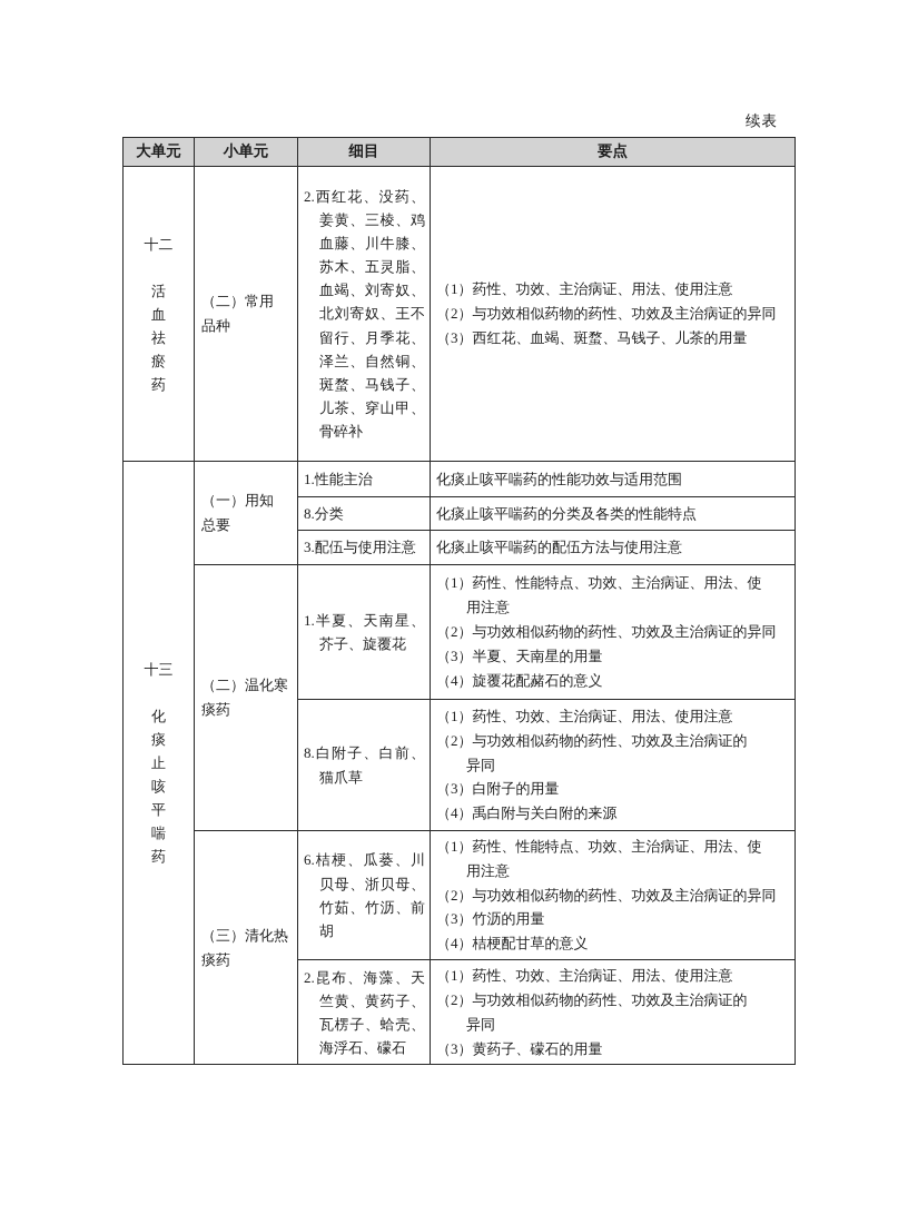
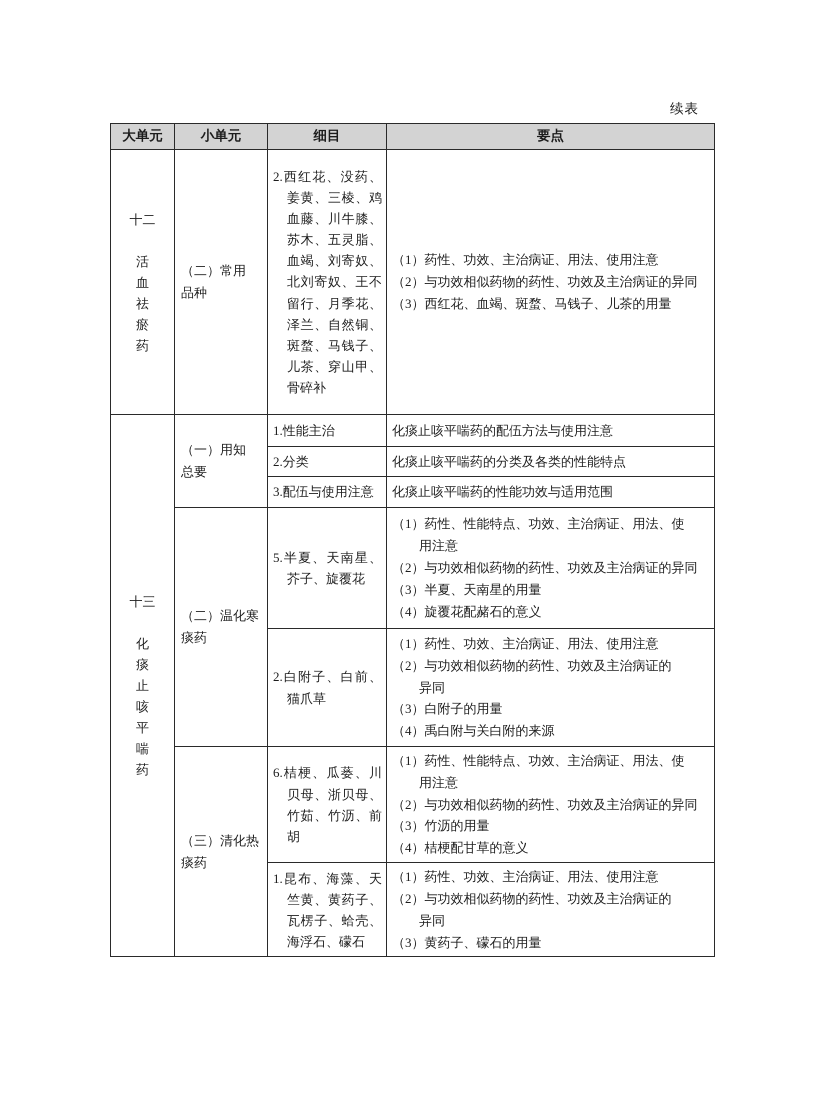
  续表
  大单元	小单元	细目	要点
  十二 活血祛瘀药	（二）常用 品种	2.西红花、没药、姜黄、三棱、鸡血藤、川牛膝、苏木、五灵脂、血竭、刘寄奴、北刘寄奴、王不留行、月季花、泽兰、自然铜、斑蝥、马钱子、儿茶、穿山甲、骨碎补	（1）药性、功效、主治病证、用法、使用注意 （2）与功效相似药物的药性、功效及主治病证的异同 （3）西红花、血竭、斑蝥、马钱子、儿茶的用量
- 十三 化痰止咳平喘药	（一）用知 总要	1.性能主治	化痰止咳平喘药的性能功效与适用范围
+ 十三 化痰止咳平喘药	（一）用知 总要	1.性能主治	化痰止咳平喘药的配伍方法与使用注意
- 8.分类	化痰止咳平喘药的分类及各类的性能特点
+ 2.分类	化痰止咳平喘药的分类及各类的性能特点
- 3.配伍与使用注意	化痰止咳平喘药的配伍方法与使用注意
+ 3.配伍与使用注意	化痰止咳平喘药的性能功效与适用范围
- （二）温化寒 痰药	1.半夏、天南星、芥子、旋覆花	（1）药性、性能特点、功效、主治病证、用法、使 用注意 （2）与功效相似药物的药性、功效及主治病证的异同 （3）半夏、天南星的用量 （4）旋覆花配赭石的意义
+ （二）温化寒 痰药	5.半夏、天南星、芥子、旋覆花	（1）药性、性能特点、功效、主治病证、用法、使 用注意 （2）与功效相似药物的药性、功效及主治病证的异同 （3）半夏、天南星的用量 （4）旋覆花配赭石的意义
- 8.白附子、白前、猫爪草	（1）药性、功效、主治病证、用法、使用注意 （2）与功效相似药物的药性、功效及主治病证的 异同 （3）白附子的用量 （4）禹白附与关白附的来源
+ 2.白附子、白前、猫爪草	（1）药性、功效、主治病证、用法、使用注意 （2）与功效相似药物的药性、功效及主治病证的 异同 （3）白附子的用量 （4）禹白附与关白附的来源
  （三）清化热 痰药	6.桔梗、瓜蒌、川贝母、浙贝母、竹茹、竹沥、前胡	（1）药性、性能特点、功效、主治病证、用法、使 用注意 （2）与功效相似药物的药性、功效及主治病证的异同 （3）竹沥的用量 （4）桔梗配甘草的意义
- 2.昆布、海藻、天竺黄、黄药子、瓦楞子、蛤壳、海浮石、礞石	（1）药性、功效、主治病证、用法、使用注意 （2）与功效相似药物的药性、功效及主治病证的 异同 （3）黄药子、礞石的用量
+ 1.昆布、海藻、天竺黄、黄药子、瓦楞子、蛤壳、海浮石、礞石	（1）药性、功效、主治病证、用法、使用注意 （2）与功效相似药物的药性、功效及主治病证的 异同 （3）黄药子、礞石的用量
